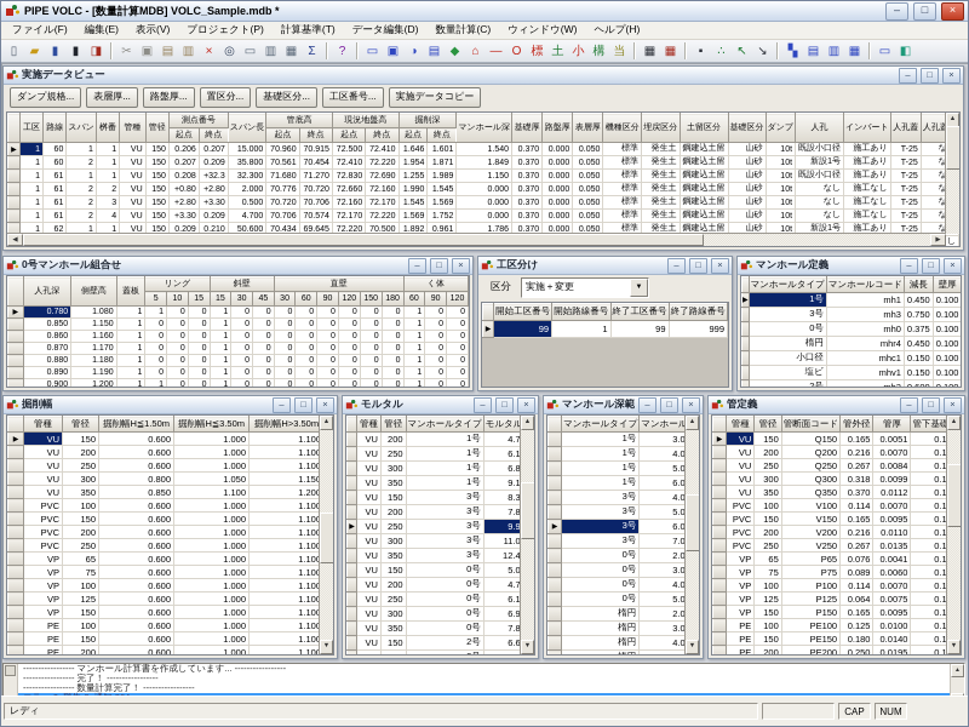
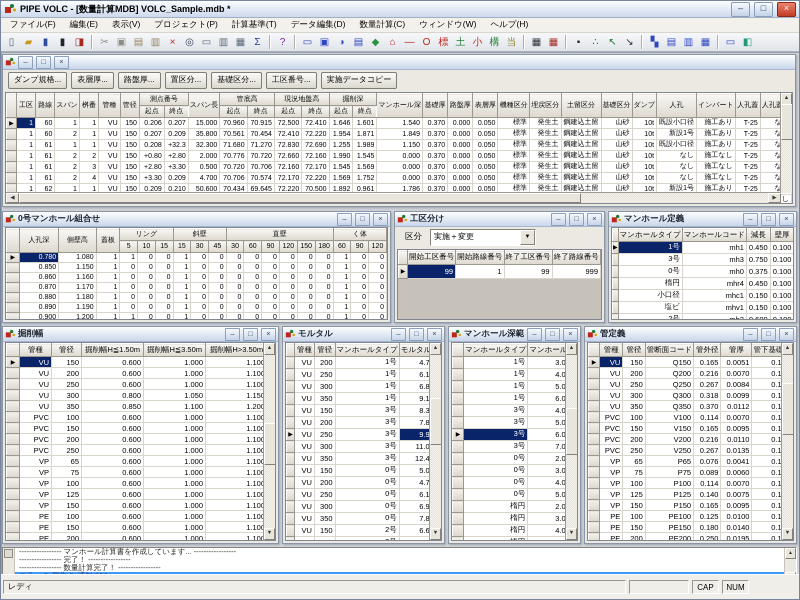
  PIPE VOLC - [数量計算MDB] VOLC_Sample.mdb *
  –
  □
  ×
  ファイル(F)
  編集(E)
  表示(V)
  プロジェクト(P)
  計算基準(T)
  データ編集(D)
  数量計算(C)
  ウィンドウ(W)
  ヘルプ(H)
  ▯
  ▰
  ▮
  ▮
  ◨
  ✂
  ▣
  ▤
  ▥
  ×
  ◎
  ▭
  ▥
  ▦
  Σ
  ?
  ▭
  ▣
  ◑
  ▤
  ◆
  ⌂
  —
  O
  標
  土
  小
  構
  当
  ▦
  ▦
  ▪
  ∴
  ↖
  ↘
  ▚
  ▤
  ▥
  ▦
  ▭
  ◧
- 実施データビュー
  –
  □
  ×
  ダンプ規格...
  表層厚...
  路盤厚...
  置区分...
  基礎区分...
  工区番号...
  実施データコピー
  0号マンホール組合せ
  –
  □
  ×
  工区分け
  –
  □
  ×
  区分
  実施＋変更
  	開始工区番号	開始路線番号	終了工区番号	終了路線番号
  	99	1	99	999
  マンホール定義
  –
  □
  ×
  	マンホールタイプ	マンホールコード	減長	壁厚
  	1号	mh1	0.450	0.100
  	3号	mh3	0.750	0.100
  	0号	mh0	0.375	0.100
  	楕円	mhr4	0.450	0.100
  	小口径	mhc1	0.150	0.100
  	塩ビ	mhv1	0.150	0.100
  	2号	mh2	0.600	0.100
  掘削幅
  –
  □
  ×
  	管種	管径	掘削幅H≦1.50m	掘削幅H≦3.50m	掘削幅H>3.50m
  	VU	150	0.600	1.000	1.10
  	VU	200	0.600	1.000	1.10
  	VU	250	0.600	1.000	1.10
  	VU	300	0.800	1.050	1.15
  	VU	350	0.850	1.100	1.20
  	PVC	100	0.600	1.000	1.10
  	PVC	150	0.600	1.000	1.10
  	PVC	200	0.600	1.000	1.10
  	PVC	250	0.600	1.000	1.10
  	VP	65	0.600	1.000	1.10
  	VP	75	0.600	1.000	1.10
  	VP	100	0.600	1.000	1.10
  	VP	125	0.600	1.000	1.10
  	VP	150	0.600	1.000	1.10
  	PE	100	0.600	1.000	1.10
  	PE	150	0.600	1.000	1.10
  	PE	200	0.600	1.000	1.10
  モルタル
  –
  □
  ×
  	管種	管径	マンホールタイプ	モルタル
  	VU	200	1号	4.7
  	VU	250	1号	6.1
  	VU	300	1号	6.8
  	VU	350	1号	9.1
  	VU	150	3号	8.3
  	VU	200	3号	7.8
  	VU	250	3号	9.9
  	VU	300	3号	11.0
  	VU	350	3号	12.4
  	VU	150	0号	5.0
  	VU	200	0号	4.7
  	VU	250	0号	6.1
  	VU	300	0号	6.9
  	VU	350	0号	7.8
  	VU	150	2号	6.6
  マンホール深範
  –
  □
  ×
  	マンホールタイプ	マンホール
  	1号	3.0
  	1号	4.0
  	1号	5.0
  	1号	6.0
  	3号	4.0
  	3号	5.0
  	3号	7.0
  	0号	2.0
  	0号	3.0
  	0号	4.0
  	0号	5.0
  	楕円	2.0
  	楕円	3.0
  	楕円	4.0
  管定義
  –
  □
  ×
  	管種	管径	管断面コード	管外径	管厚	管下基礎
  	VU	150	Q150	0.165	0.0051	0.1
  	VU	200	Q200	0.216	0.0070	0.1
  	VU	250	Q250	0.267	0.0084	0.1
  	VU	300	Q300	0.318	0.0099	0.1
  	VU	350	Q350	0.370	0.0112	0.1
  	PVC	100	V100	0.114	0.0070	0.1
  	PVC	150	V150	0.165	0.0095	0.1
  	PVC	200	V200	0.216	0.0110	0.1
  	PVC	250	V250	0.267	0.0135	0.1
  	VP	65	P65	0.076	0.0041	0.1
  	VP	75	P75	0.089	0.0060	0.1
  	VP	100	P100	0.114	0.0070	0.1
- 	VP	125	P125	0.064	0.0075	0.1
+ 	VP	125	P125	0.140	0.0075	0.1
  	VP	150	P150	0.165	0.0095	0.1
  	PE	100	PE100	0.125	0.0100	0.1
  	PE	150	PE150	0.180	0.0140	0.1
  	PE	200	PE200	0.250	0.0195	0.1
  ----------------- マンホール計算書を作成しています... -----------------
  ----------------- 完了！ -----------------
  ----------------- 数量計算完了！ -----------------
  レディ
  CAP
  NUM
